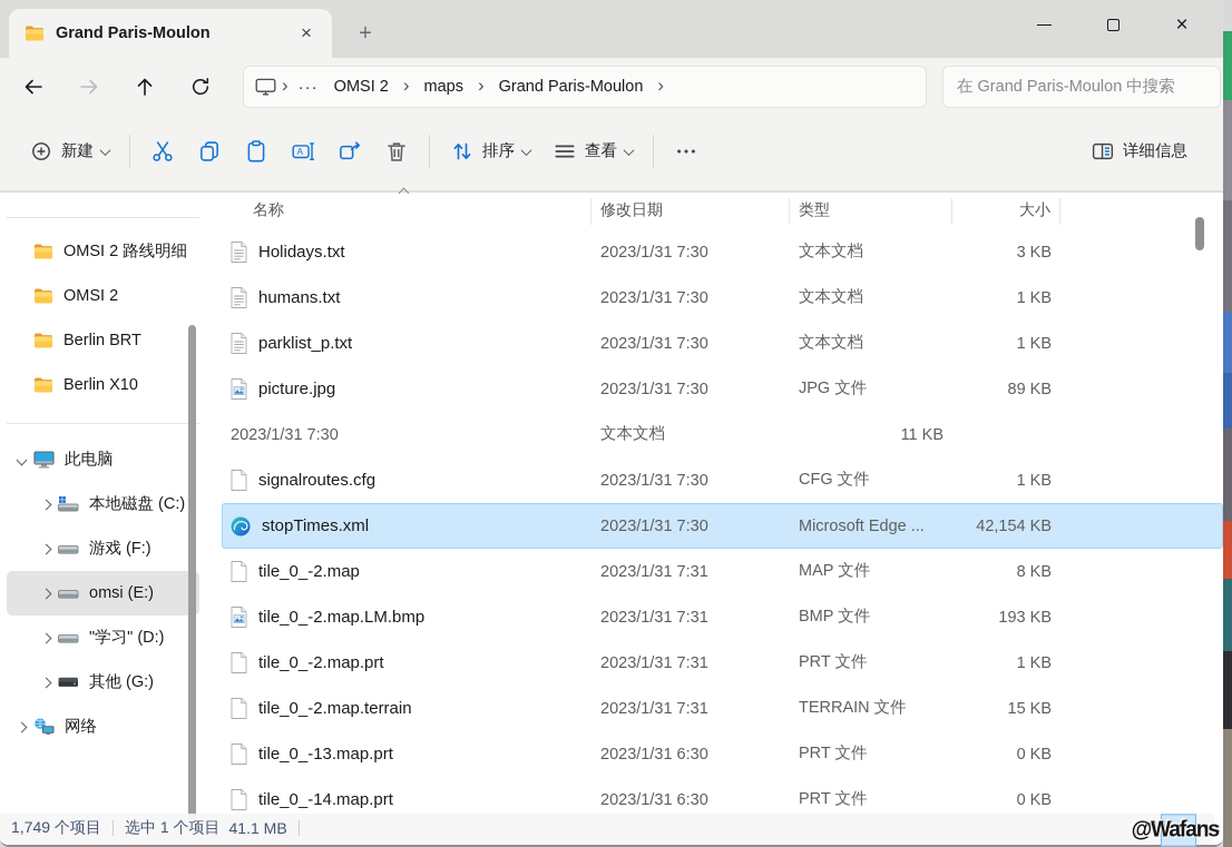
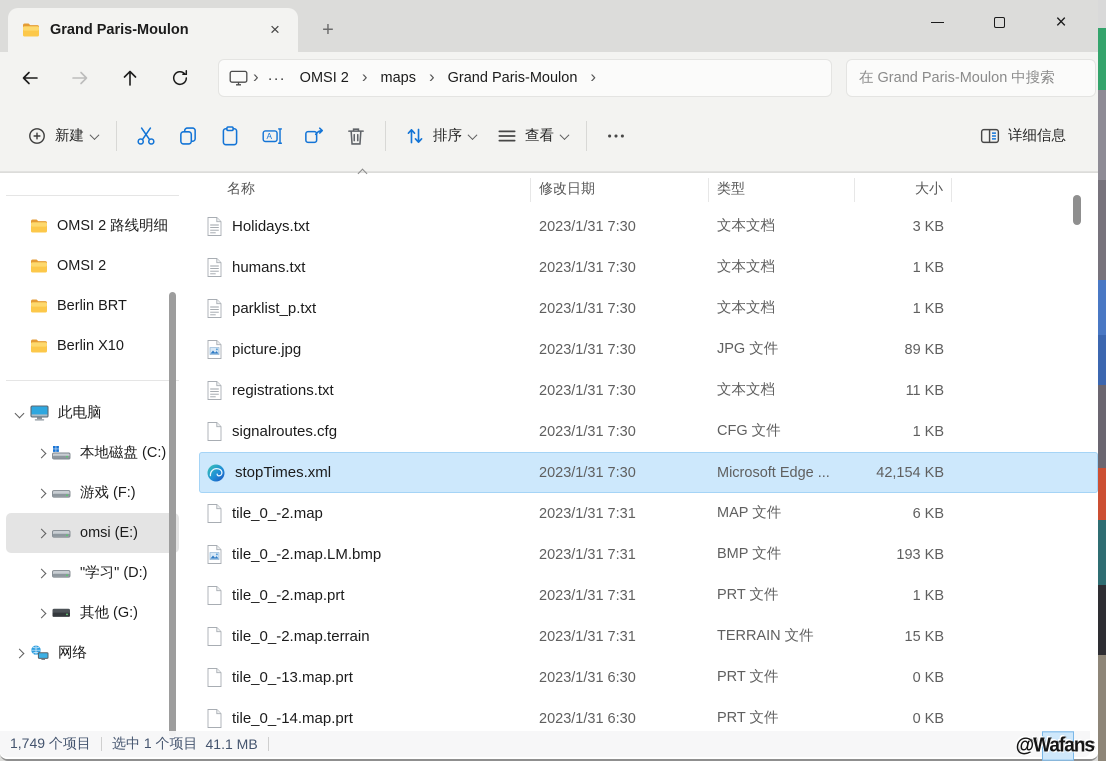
  Grand Paris-Moulon
  ×
  +
  ×
  ›
  ···
  OMSI 2
  ›
  maps
  ›
  Grand Paris-Moulon
  ›
  在 Grand Paris-Moulon 中搜索
  新建
  A
  排序
  查看
  详细信息
  OMSI 2 路线明细
  OMSI 2
  Berlin BRT
  Berlin X10
  此电脑
  本地磁盘 (C:)
  游戏 (F:)
  omsi (E:)
  "学习" (D:)
  其他 (G:)
  网络
  名称
  修改日期
  类型
  大小
  Holidays.txt
  2023/1/31 7:30
  文本文档
  3 KB
  humans.txt
  2023/1/31 7:30
  文本文档
  1 KB
  parklist_p.txt
  2023/1/31 7:30
  文本文档
  1 KB
  picture.jpg
  2023/1/31 7:30
  JPG 文件
  89 KB
+ registrations.txt
  2023/1/31 7:30
  文本文档
  11 KB
  signalroutes.cfg
  2023/1/31 7:30
  CFG 文件
  1 KB
  stopTimes.xml
  2023/1/31 7:30
  Microsoft Edge ...
  42,154 KB
  tile_0_-2.map
  2023/1/31 7:31
  MAP 文件
- 8 KB
+ 6 KB
  tile_0_-2.map.LM.bmp
  2023/1/31 7:31
  BMP 文件
  193 KB
  tile_0_-2.map.prt
  2023/1/31 7:31
  PRT 文件
  1 KB
  tile_0_-2.map.terrain
  2023/1/31 7:31
  TERRAIN 文件
  15 KB
  tile_0_-13.map.prt
  2023/1/31 6:30
  PRT 文件
  0 KB
  tile_0_-14.map.prt
  2023/1/31 6:30
  PRT 文件
  0 KB
  1,749 个项目
  选中 1 个项目
  41.1 MB
  @Wafans
